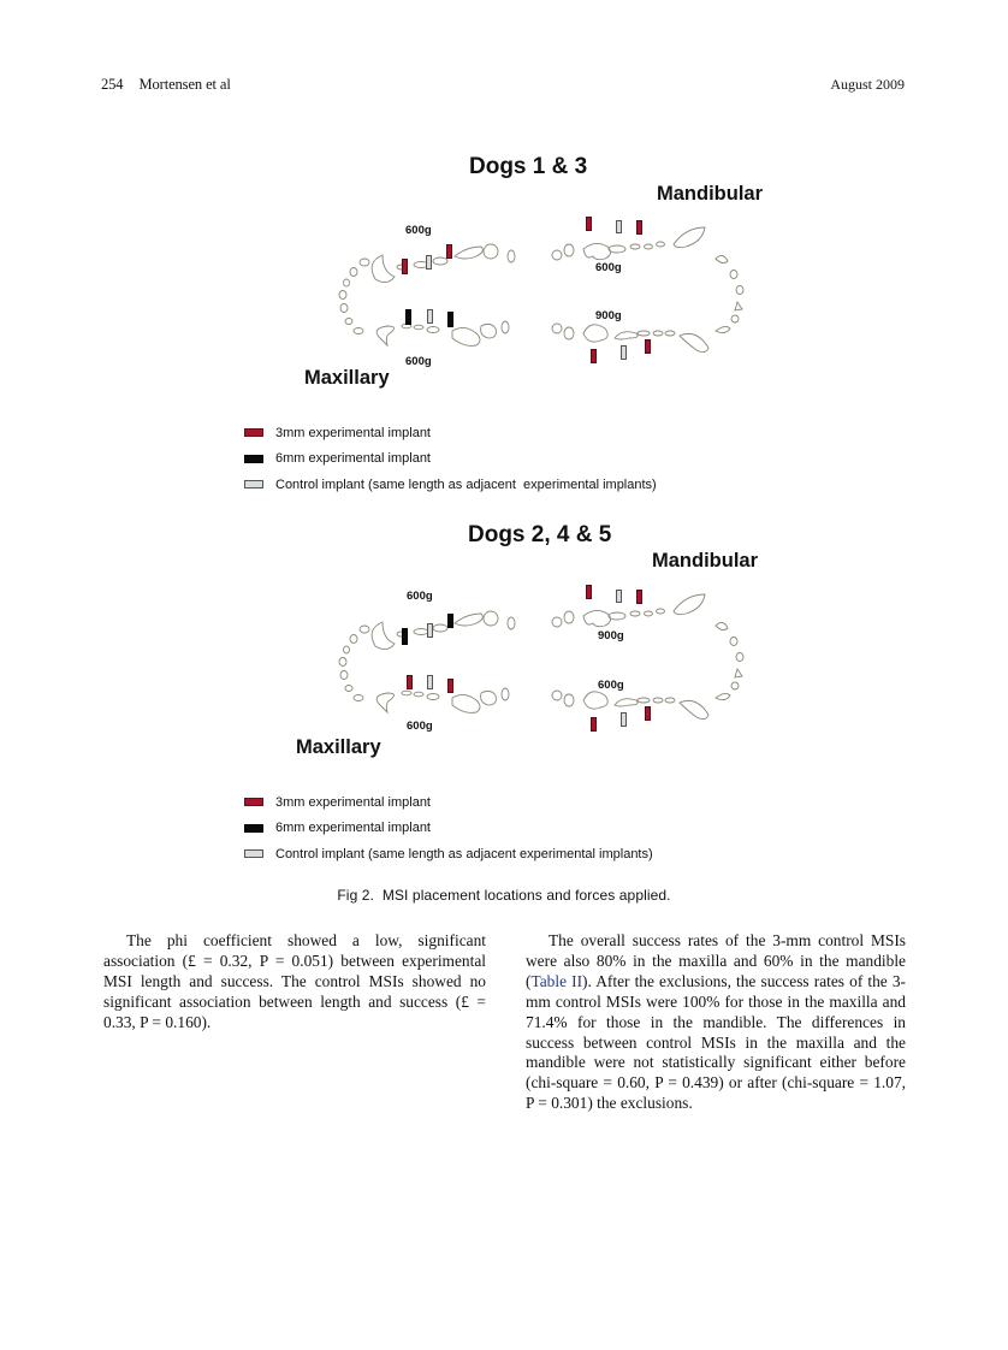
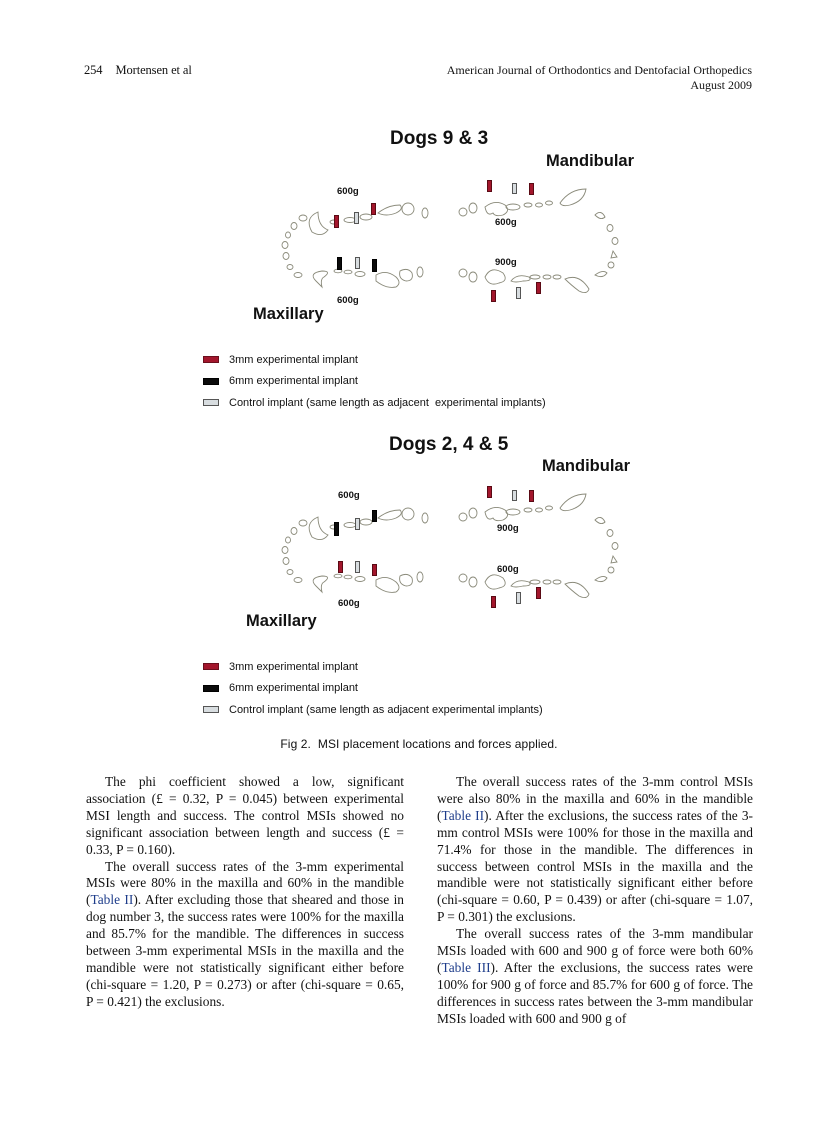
  254 Mortensen et al
+ American Journal of Orthodontics and Dentofacial Orthopedics
  August 2009
- Dogs 1 & 3
+ Dogs 9 & 3
  Mandibular
  Maxillary
  600g
  600g
  600g
  900g
  3mm experimental implant
  6mm experimental implant
  Control implant (same length as adjacent experimental implants)
  Dogs 2, 4 & 5
  Mandibular
  Maxillary
  600g
  600g
  900g
  600g
  3mm experimental implant
  6mm experimental implant
  Control implant (same length as adjacent experimental implants)
  Fig 2. MSI placement locations and forces applied.
- The phi coefficient showed a low, significant association (£ = 0.32, P = 0.051) between experimental MSI length and success. The control MSIs showed no significant association between length and success (£ = 0.33, P = 0.160).
+ The phi coefficient showed a low, significant association (£ = 0.32, P = 0.045) between experimental MSI length and success. The control MSIs showed no significant association between length and success (£ = 0.33, P = 0.160).
+ The overall success rates of the 3-mm experimental MSIs were 80% in the maxilla and 60% in the mandible (Table II). After excluding those that sheared and those in dog number 3, the success rates were 100% for the maxilla and 85.7% for the mandible. The differences in success between 3-mm experimental MSIs in the maxilla and the mandible were not statistically significant either before (chi-square = 1.20, P = 0.273) or after (chi-square = 0.65, P = 0.421) the exclusions.
  The overall success rates of the 3-mm control MSIs were also 80% in the maxilla and 60% in the mandible (Table II). After the exclusions, the success rates of the 3-mm control MSIs were 100% for those in the maxilla and 71.4% for those in the mandible. The differences in success between control MSIs in the maxilla and the mandible were not statistically significant either before (chi-square = 0.60, P = 0.439) or after (chi-square = 1.07, P = 0.301) the exclusions.
+ The overall success rates of the 3-mm mandibular MSIs loaded with 600 and 900 g of force were both 60% (Table III). After the exclusions, the success rates were 100% for 900 g of force and 85.7% for 600 g of force. The differences in success rates between the 3-mm mandibular MSIs loaded with 600 and 900 g of
